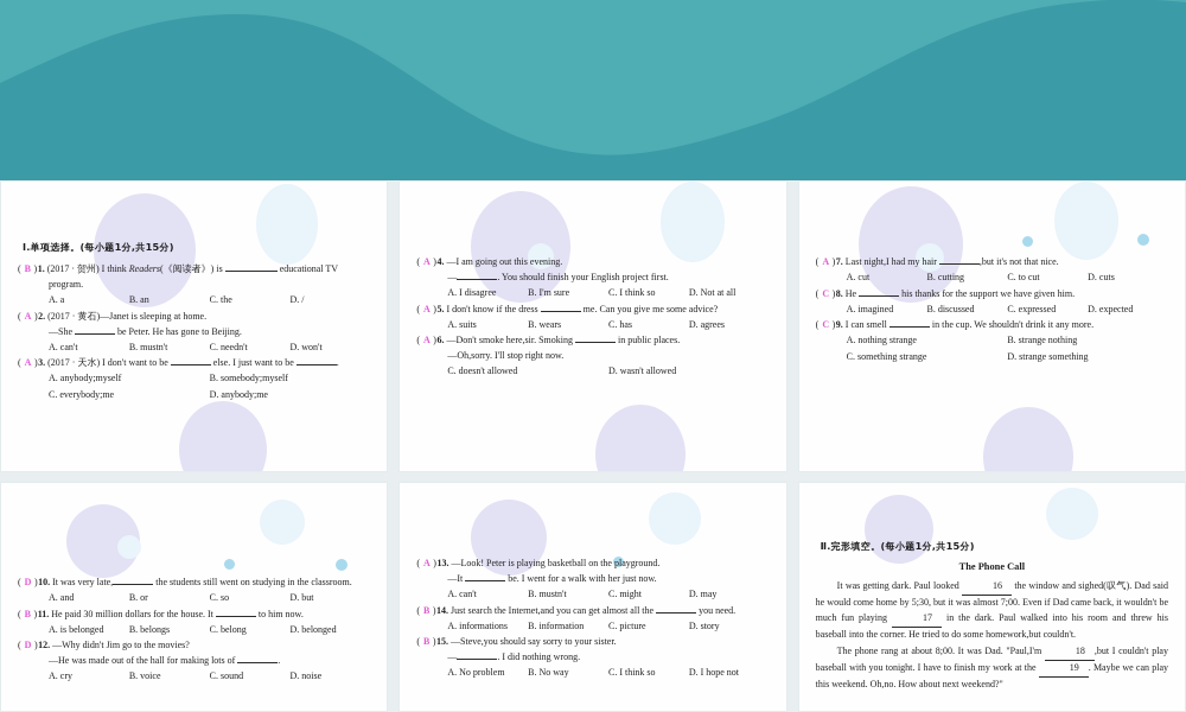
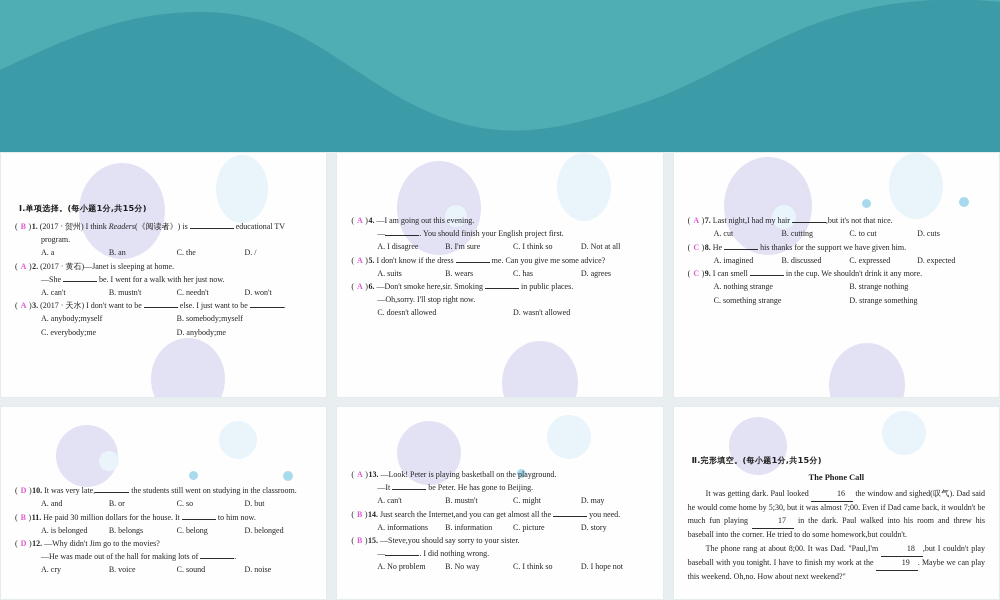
  Ⅰ.单项选择。(每小题1分,共15分)
  ( B )1. (2017 · 贺州) I think Readers(《阅读者》) is educational TV
  program.
  A. a
  B. an
  C. the
  D. /
  ( A )2. (2017 · 黄石)—Janet is sleeping at home.
- —She be Peter. He has gone to Beijing.
+ —She be. I went for a walk with her just now.
  A. can't
  B. mustn't
  C. needn't
  D. won't
  ( A )3. (2017 · 天水) I don't want to be else. I just want to be .
  A. anybody;myself
  B. somebody;myself
  C. everybody;me
  D. anybody;me
  ( A )4. —I am going out this evening.
  — . You should finish your English project first.
  A. I disagree
  B. I'm sure
  C. I think so
  D. Not at all
  ( A )5. I don't know if the dress me. Can you give me some advice?
  A. suits
  B. wears
  C. has
  D. agrees
  ( A )6. —Don't smoke here,sir. Smoking in public places.
  —Oh,sorry. I'll stop right now.
  C. doesn't allowed
  D. wasn't allowed
  ( A )7. Last night,I had my hair ,but it's not that nice.
  A. cut
  B. cutting
  C. to cut
  D. cuts
  ( C )8. He his thanks for the support we have given him.
  A. imagined
  B. discussed
  C. expressed
  D. expected
  ( C )9. I can smell in the cup. We shouldn't drink it any more.
  A. nothing strange
  B. strange nothing
  C. something strange
  D. strange something
  ( D )10. It was very late, the students still went on studying in the classroom.
  A. and
  B. or
  C. so
  D. but
  ( B )11. He paid 30 million dollars for the house. It to him now.
  A. is belonged
  B. belongs
  C. belong
  D. belonged
  ( D )12. —Why didn't Jim go to the movies?
  —He was made out of the hall for making lots of .
  A. cry
  B. voice
  C. sound
  D. noise
  ( A )13. —Look! Peter is playing basketball on the playground.
- —It be. I went for a walk with her just now.
+ —It be Peter. He has gone to Beijing.
  A. can't
  B. mustn't
  C. might
  D. may
  ( B )14. Just search the Internet,and you can get almost all the you need.
  A. informations
  B. information
  C. picture
  D. story
  ( B )15. —Steve,you should say sorry to your sister.
  — . I did nothing wrong.
  A. No problem
  B. No way
  C. I think so
  D. I hope not
  Ⅱ.完形填空。(每小题1分,共15分)
  The Phone Call
  It was getting dark. Paul looked 16 the window and sighed(叹气). Dad said he would come home by 5;30, but it was almost 7;00. Even if Dad came back, it wouldn't be much fun playing 17 in the dark. Paul walked into his room and threw his baseball into the corner. He tried to do some homework,but couldn't.
  The phone rang at about 8;00. It was Dad. "Paul,I'm 18 ,but I couldn't play baseball with you tonight. I have to finish my work at the 19 . Maybe we can play this weekend. Oh,no. How about next weekend?"
